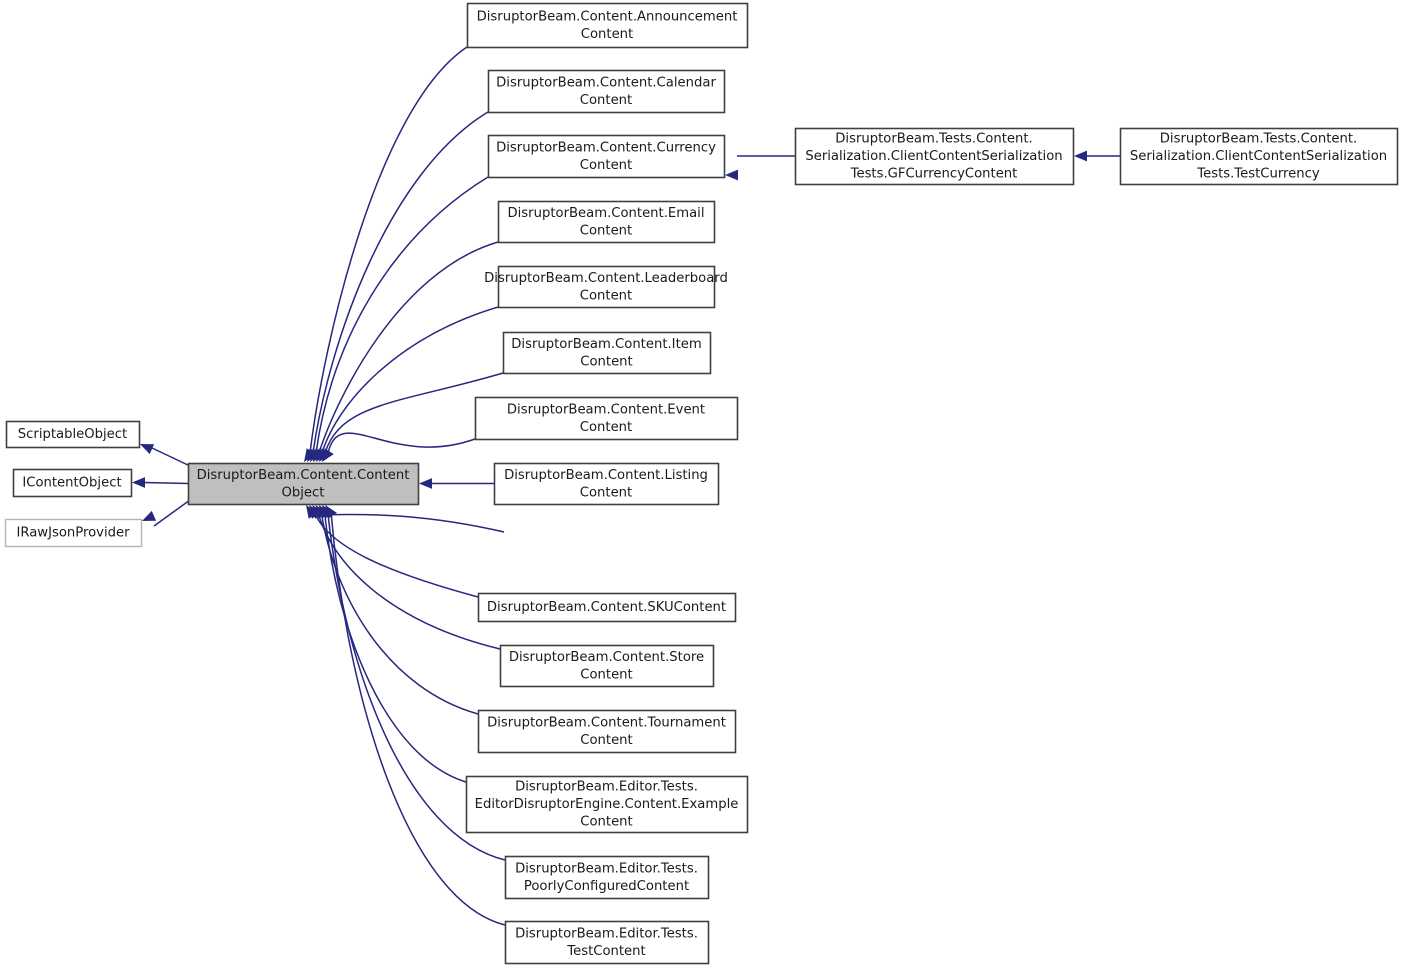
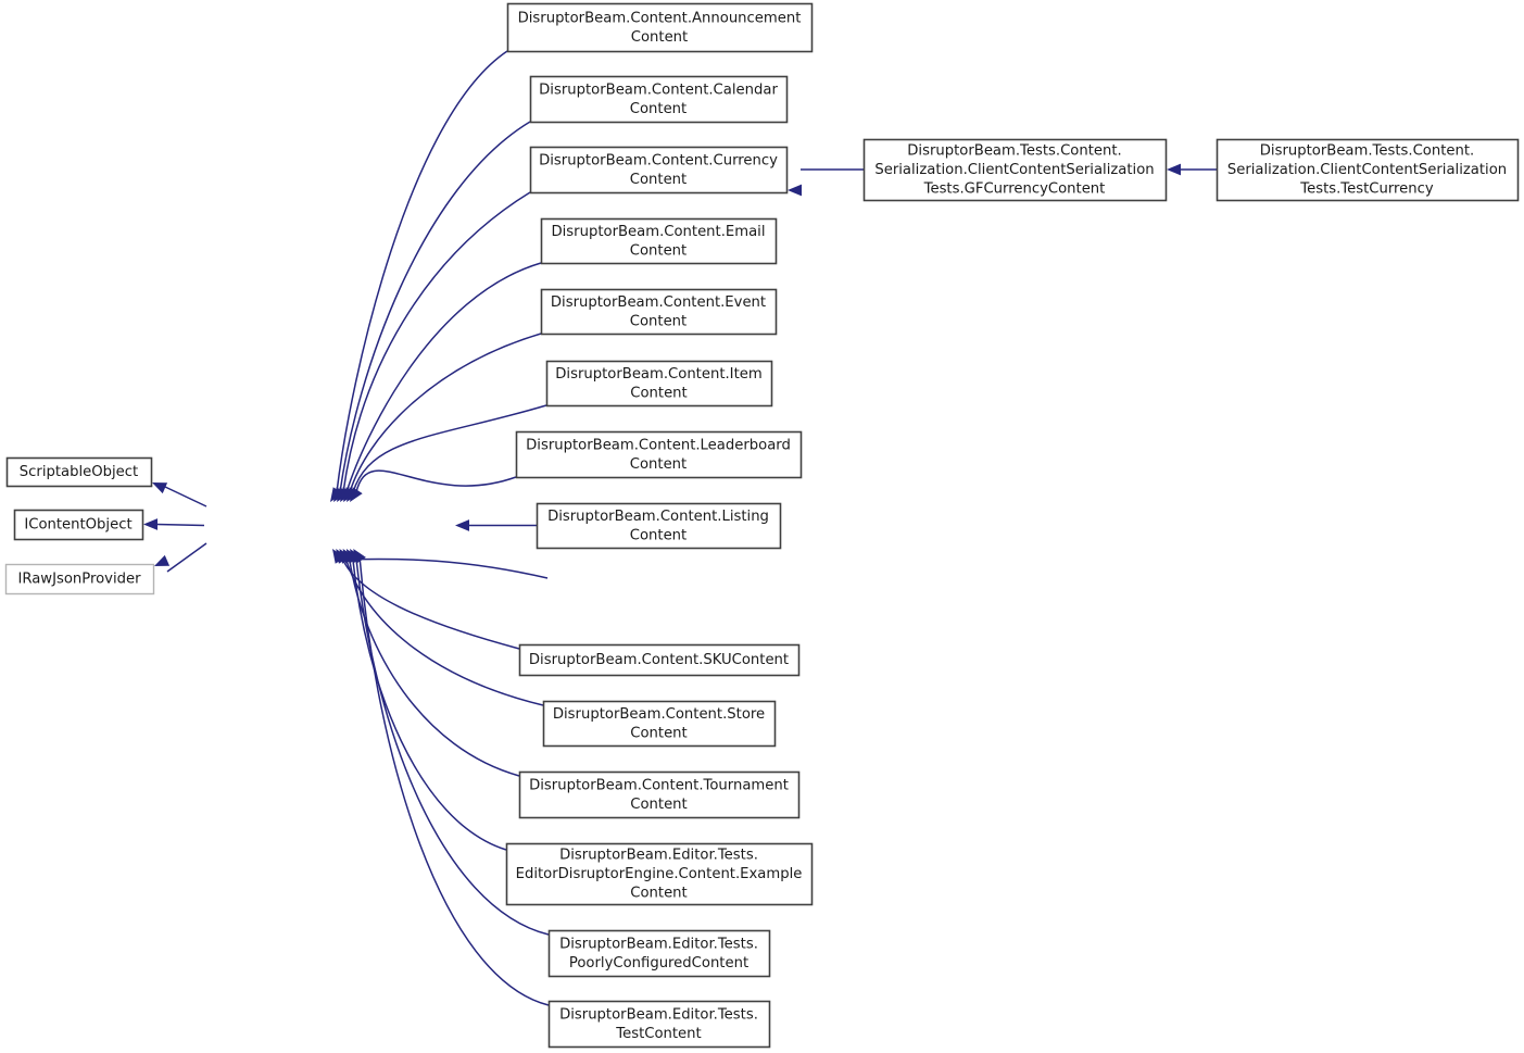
  ScriptableObject
  IContentObject
  IRawJsonProvider
- DisruptorBeam.Content.Content
- Object
  DisruptorBeam.Content.Announcement
  Content
  DisruptorBeam.Content.Calendar
  Content
  DisruptorBeam.Content.Currency
  Content
  DisruptorBeam.Content.Email
  Content
- DisruptorBeam.Content.Leaderboard
+ DisruptorBeam.Content.Event
  Content
  DisruptorBeam.Content.Item
  Content
- DisruptorBeam.Content.Event
+ DisruptorBeam.Content.Leaderboard
  Content
  DisruptorBeam.Content.Listing
  Content
  DisruptorBeam.Content.SKUContent
  DisruptorBeam.Content.Store
  Content
  DisruptorBeam.Content.Tournament
  Content
  DisruptorBeam.Editor.Tests.
  EditorDisruptorEngine.Content.Example
  Content
  DisruptorBeam.Editor.Tests.
  PoorlyConfiguredContent
  DisruptorBeam.Editor.Tests.
  TestContent
  DisruptorBeam.Tests.Content.
  Serialization.ClientContentSerialization
  Tests.GFCurrencyContent
  DisruptorBeam.Tests.Content.
  Serialization.ClientContentSerialization
  Tests.TestCurrency
